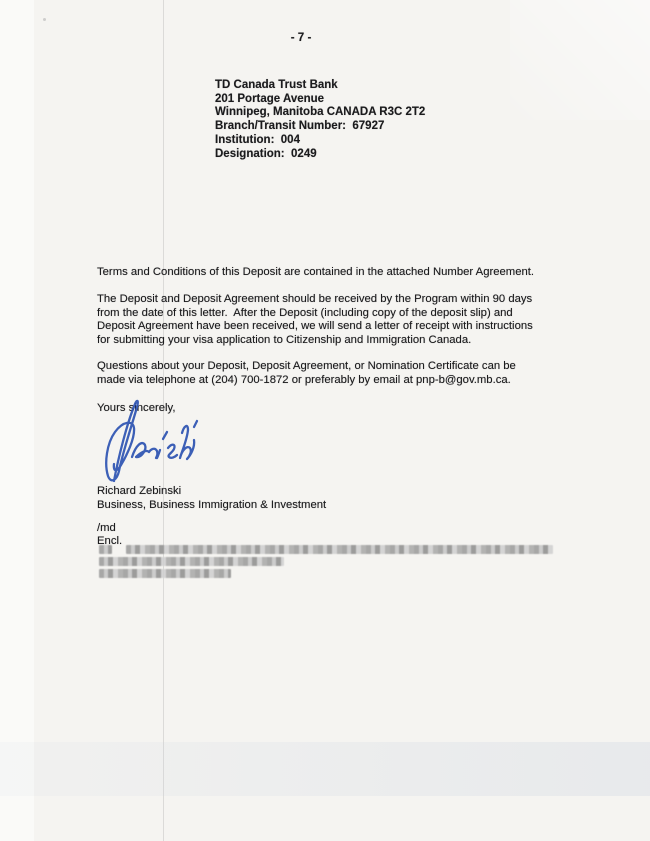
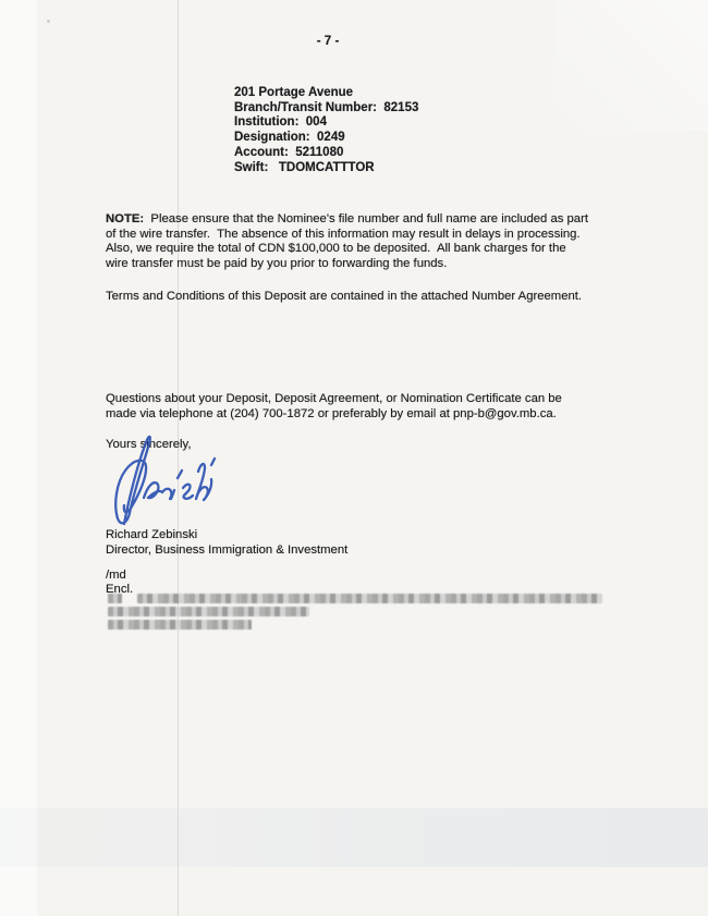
  - 7 -
- TD Canada Trust Bank
  201 Portage Avenue
- Winnipeg, Manitoba CANADA R3C 2T2
- Branch/Transit Number: 67927
+ Branch/Transit Number: 82153
  Institution: 004
  Designation: 0249
+ Account: 5211080
+ Swift: TDOMCATTTOR
+ NOTE: Please ensure that the Nominee's file number and full name are included as part
+ of the wire transfer. The absence of this information may result in delays in processing.
+ Also, we require the total of CDN $100,000 to be deposited. All bank charges for the
+ wire transfer must be paid by you prior to forwarding the funds.
  Terms and Conditions of this Deposit are contained in the attached Number Agreement.
- The Deposit and Deposit Agreement should be received by the Program within 90 days
- from the date of this letter. After the Deposit (including copy of the deposit slip) and
- Deposit Agreement have been received, we will send a letter of receipt with instructions
- for submitting your visa application to Citizenship and Immigration Canada.
  Questions about your Deposit, Deposit Agreement, or Nomination Certificate can be
  made via telephone at (204) 700-1872 or preferably by email at pnp-b@gov.mb.ca.
  Yours sincerely,
  Richard Zebinski
- Business, Business Immigration & Investment
+ Director, Business Immigration & Investment
  /md
  Encl.
